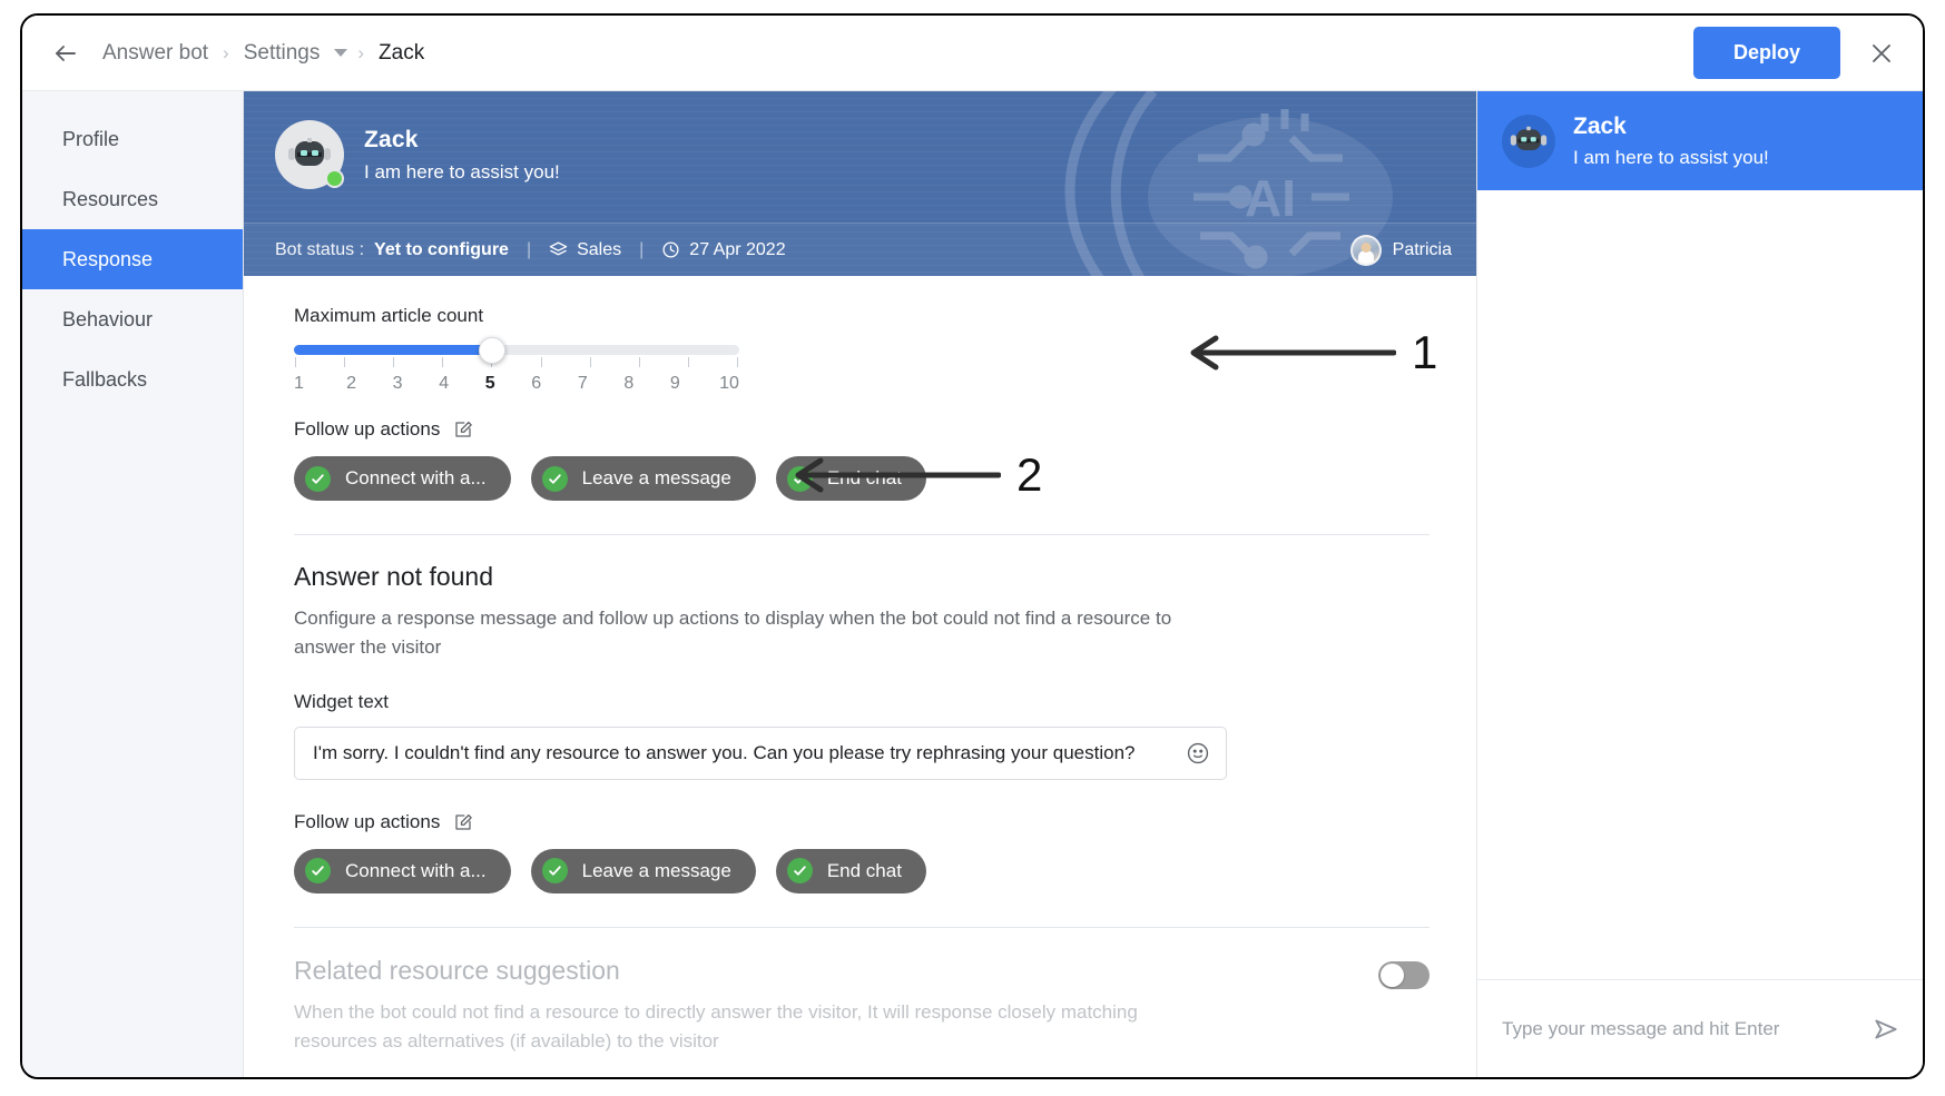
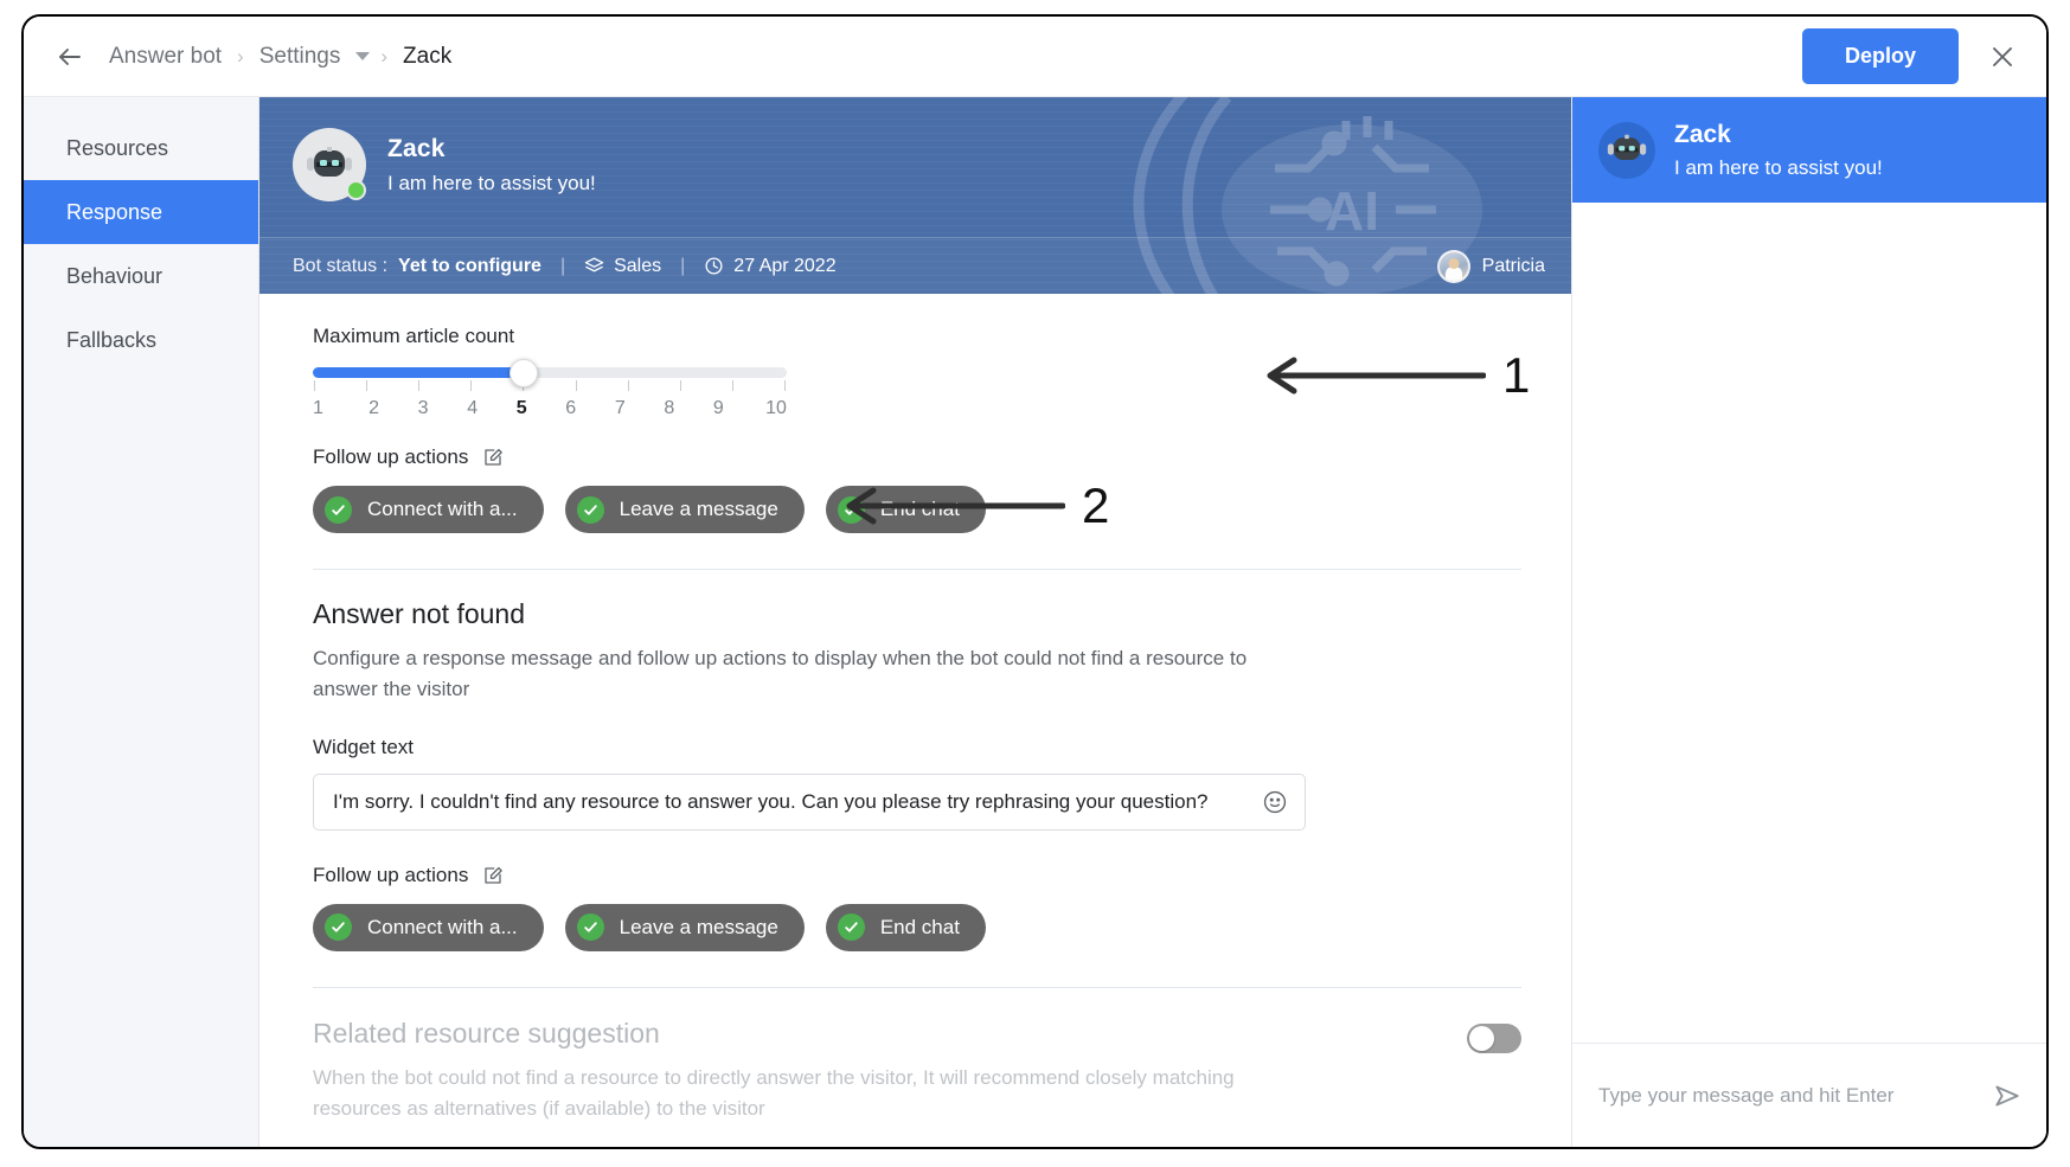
  Answer bot
  ›
  Settings
  ›
  Zack
  Deploy
- Profile
  Resources
  Response
  Behaviour
  Fallbacks
  AI
  Zack
  I am here to assist you!
  Bot status :
  Yet to configure
  |
  Sales
  |
  27 Apr 2022
  Patricia
  Maximum article count
  1
  2
  3
  4
  5
  6
  7
  8
  9
  10
  Follow up actions
  Connect with a...
  Leave a message
  Answer not found
  Configure a response message and follow up actions to display when the bot could not find a resource to answer the visitor
  Widget text
  I'm sorry. I couldn't find any resource to answer you. Can you please try rephrasing your question?
  Follow up actions
  Connect with a...
  Leave a message
  End chat
  Related resource suggestion
- When the bot could not find a resource to directly answer the visitor, It will response closely matching resources as alternatives (if available) to the visitor
+ When the bot could not find a resource to directly answer the visitor, It will recommend closely matching resources as alternatives (if available) to the visitor
  1
  2
  Zack
  I am here to assist you!
  Type your message and hit Enter
